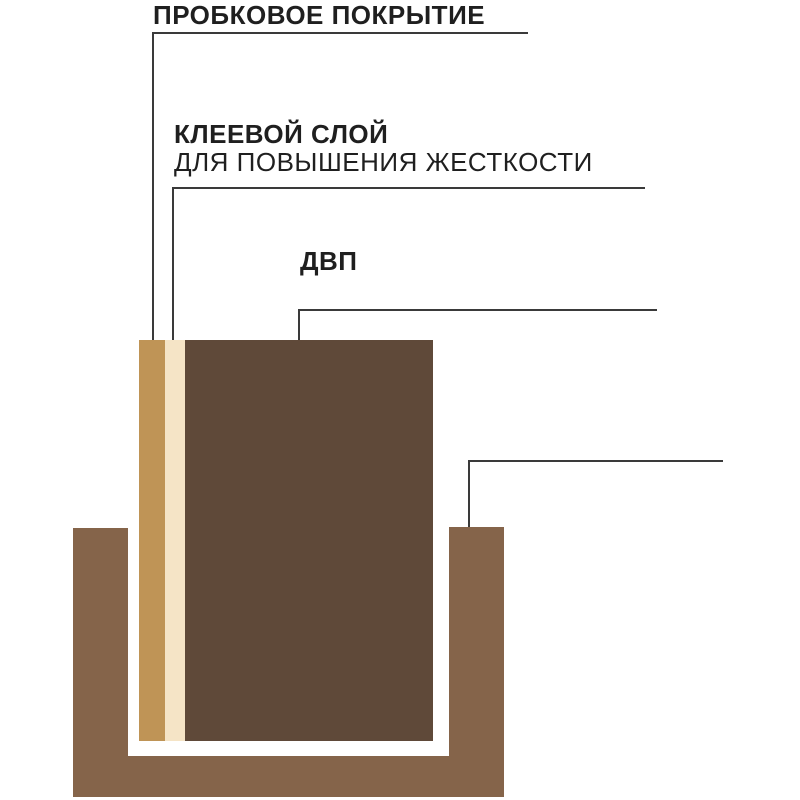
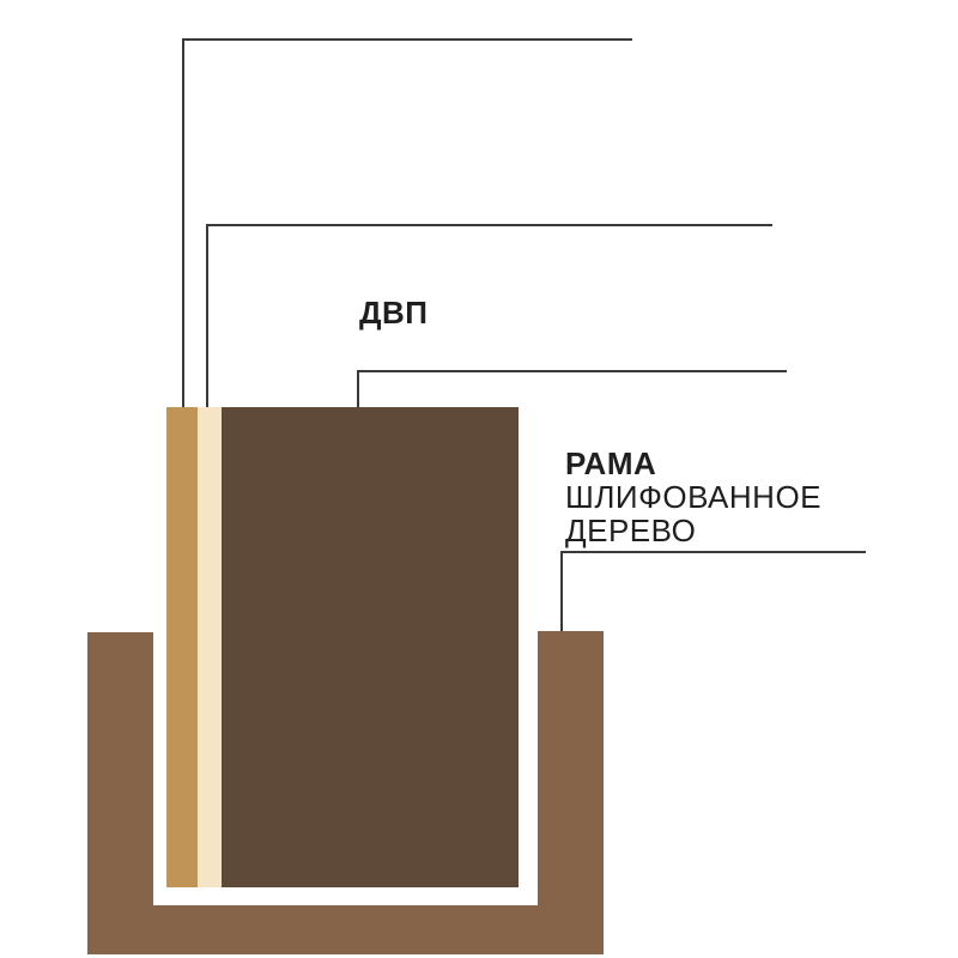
- ПРОБКОВОЕ ПОКРЫТИЕ
- КЛЕЕВОЙ СЛОЙ
- ДЛЯ ПОВЫШЕНИЯ ЖЕСТКОСТИ
  ДВП
+ РАМА
+ ШЛИФОВАННОЕ ДЕРЕВО
